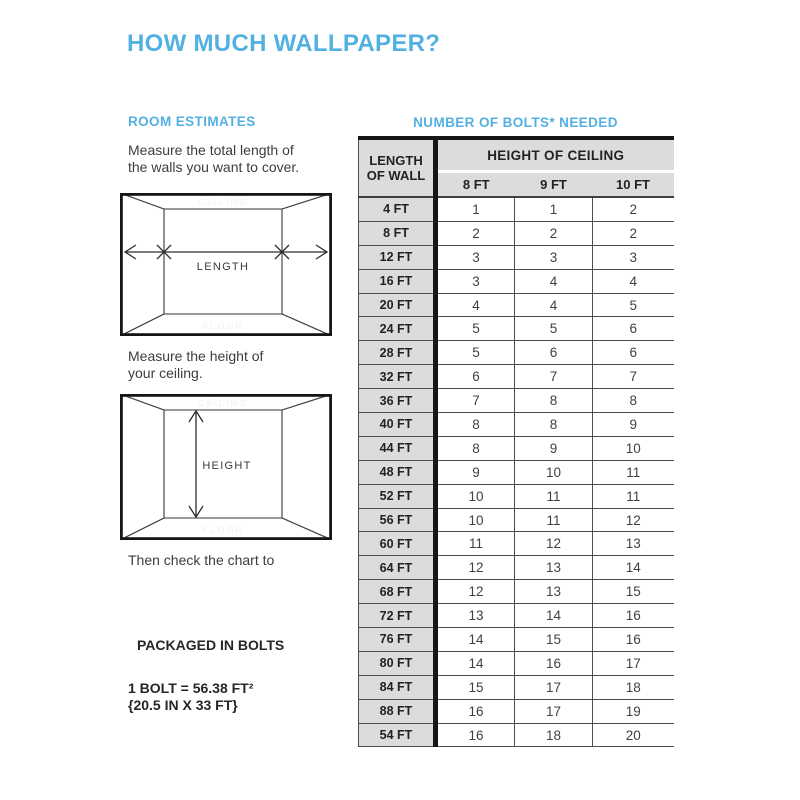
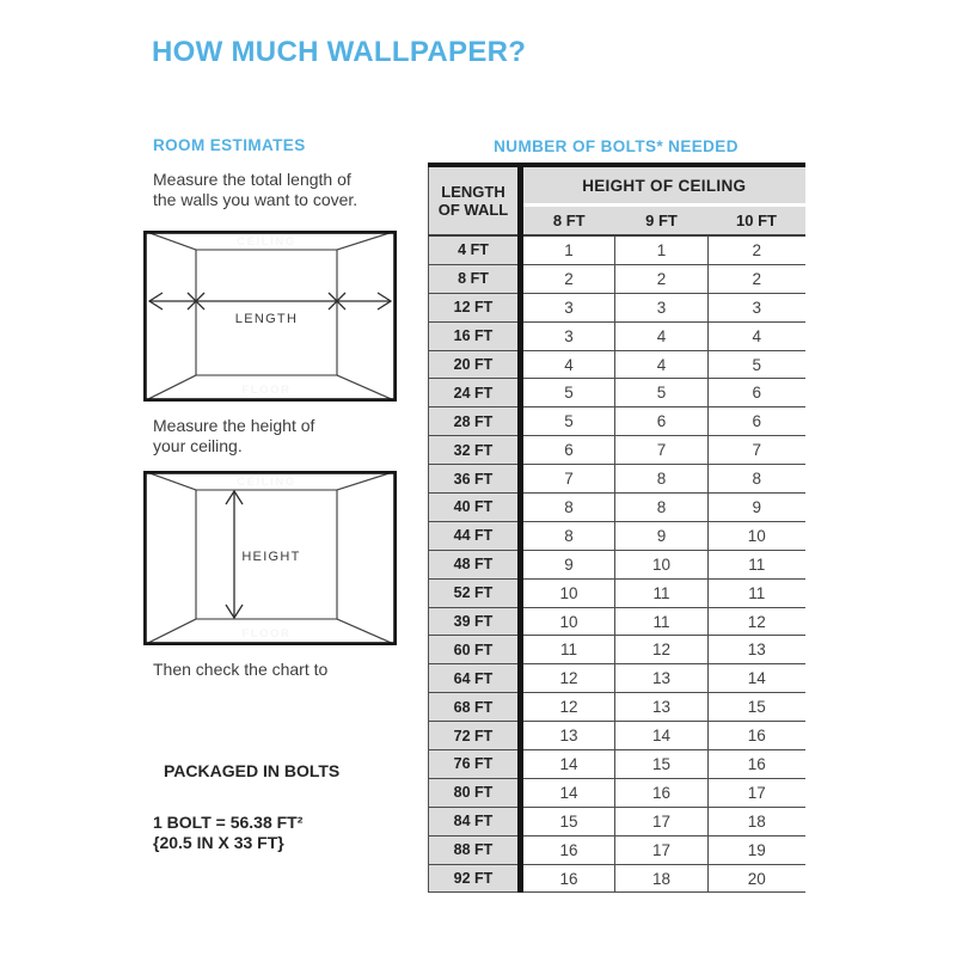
  HOW MUCH WALLPAPER?
  ROOM ESTIMATES
  Measure the total length of
  the walls you want to cover.
  CEILING
  LENGTH
  Measure the height of
  your ceiling.
  CEILING
  HEIGHT
  Then check the chart to
  PACKAGED IN BOLTS
  1 BOLT = 56.38 FT²
  {20.5 IN X 33 FT}
  NUMBER OF BOLTS* NEEDED
  LENGTH OF WALL	HEIGHT OF CEILING
  8 FT	9 FT	10 FT
  4 FT	1	1	2
  8 FT	2	2	2
  12 FT	3	3	3
  16 FT	3	4	4
  20 FT	4	4	5
  24 FT	5	5	6
  28 FT	5	6	6
  32 FT	6	7	7
  36 FT	7	8	8
  40 FT	8	8	9
  44 FT	8	9	10
  48 FT	9	10	11
  52 FT	10	11	11
- 56 FT	10	11	12
+ 39 FT	10	11	12
  60 FT	11	12	13
  64 FT	12	13	14
  68 FT	12	13	15
  72 FT	13	14	16
  76 FT	14	15	16
  80 FT	14	16	17
  84 FT	15	17	18
  88 FT	16	17	19
- 54 FT	16	18	20
+ 92 FT	16	18	20
